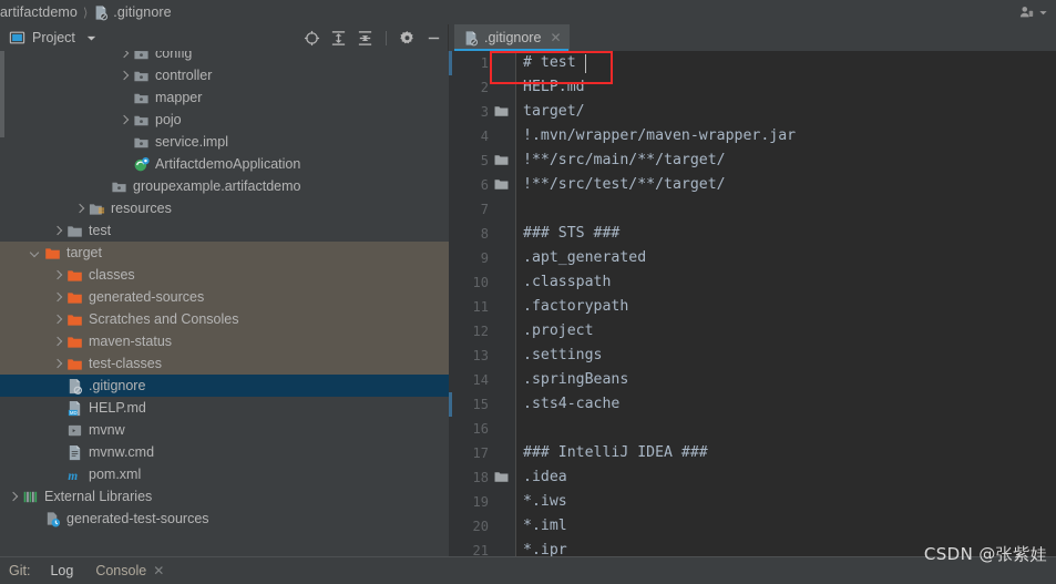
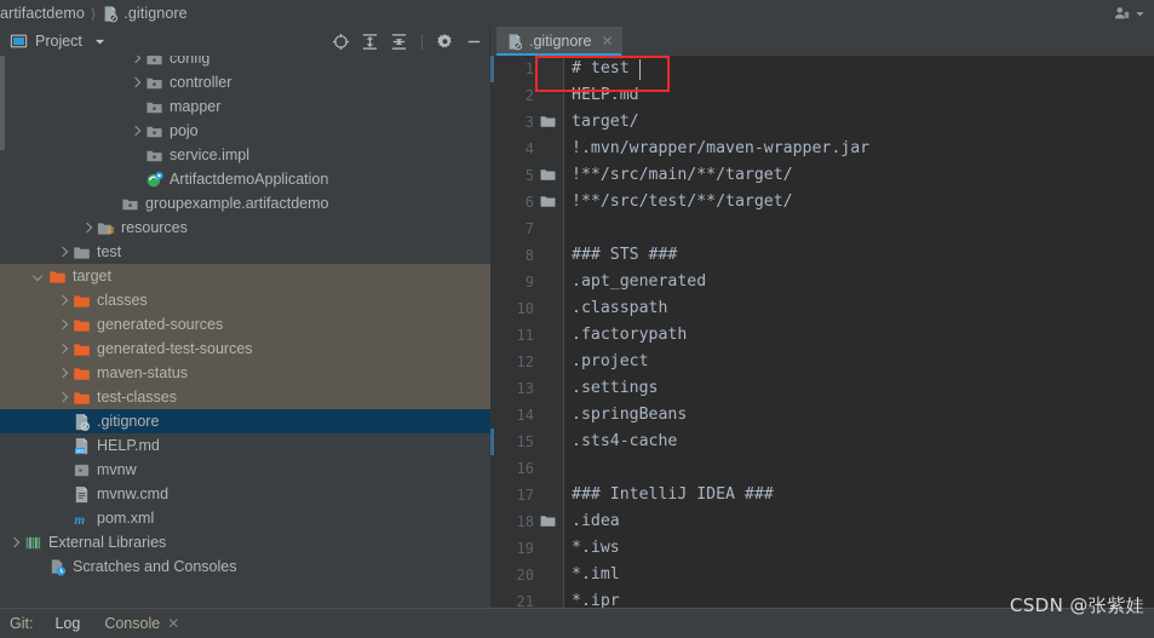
  artifactdemo
  ⟩
  .gitignore
  Project
  config
  controller
  mapper
  pojo
  service.impl
  ArtifactdemoApplication
  groupexample.artifactdemo
  resources
  test
  target
  classes
  generated-sources
- Scratches and Consoles
+ generated-test-sources
  maven-status
  test-classes
  .gitignore
  HELP.md
  mvnw
  mvnw.cmd
  m
  pom.xml
  External Libraries
- generated-test-sources
+ Scratches and Consoles
  .gitignore
  ✕
  1
  # test
  2
  HELP.md
  3
  target/
  4
  !.mvn/wrapper/maven-wrapper.jar
  5
  !**/src/main/**/target/
  6
  !**/src/test/**/target/
  7
  8
  ### STS ###
  9
  .apt_generated
  10
  .classpath
  11
  .factorypath
  12
  .project
  13
  .settings
  14
  .springBeans
  15
  .sts4-cache
  16
  17
  ### IntelliJ IDEA ###
  18
  .idea
  19
  *.iws
  20
  *.iml
  21
  *.ipr
  Git:
  Log
  Console
  ✕
  CSDN @张紫娃
